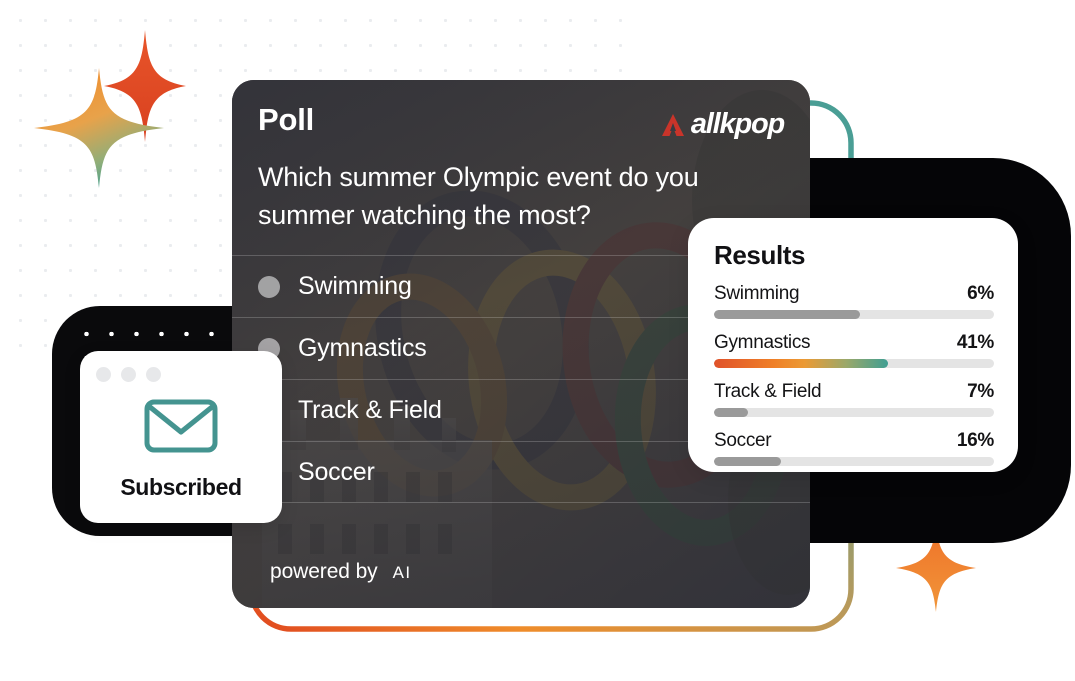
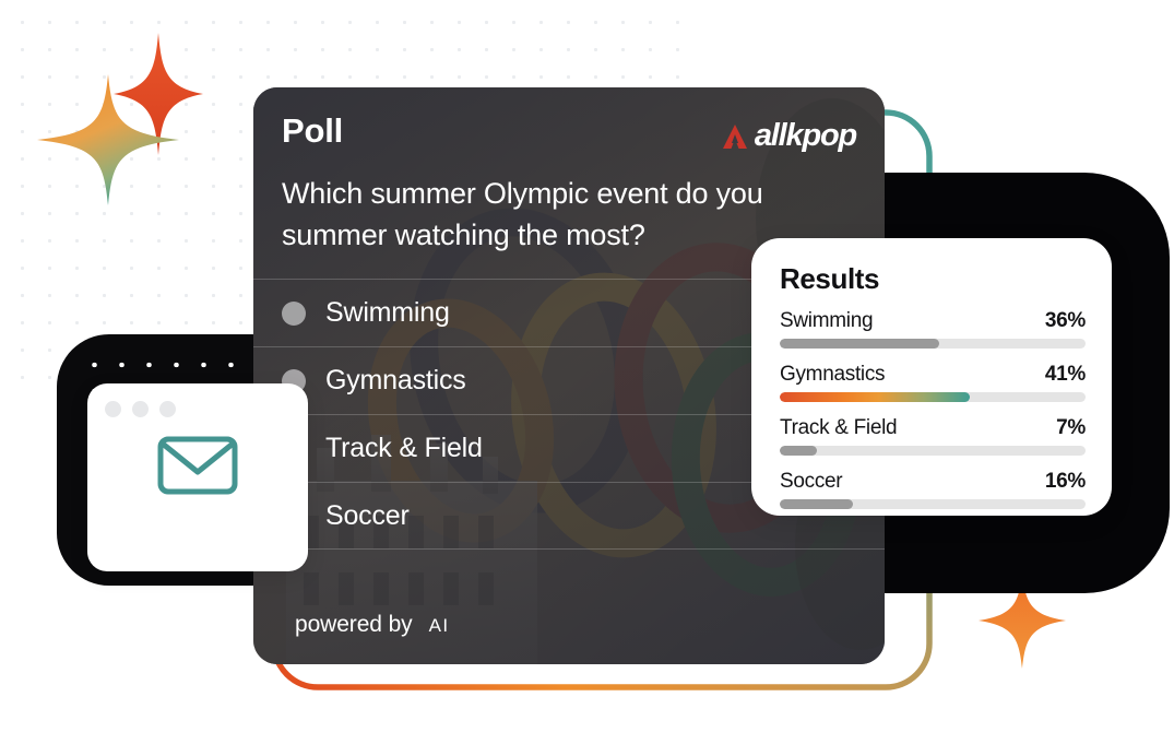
  Poll
  allkpop
  Which summer Olympic event do you summer watching the most?
  Swimming
  Gymnastics
  Track & Field
  Soccer
  powered by
  AI
  Results
  Swimming
- 6%
+ 36%
  Gymnastics
  41%
  Track & Field
  7%
  Soccer
  16%
- Subscribed
